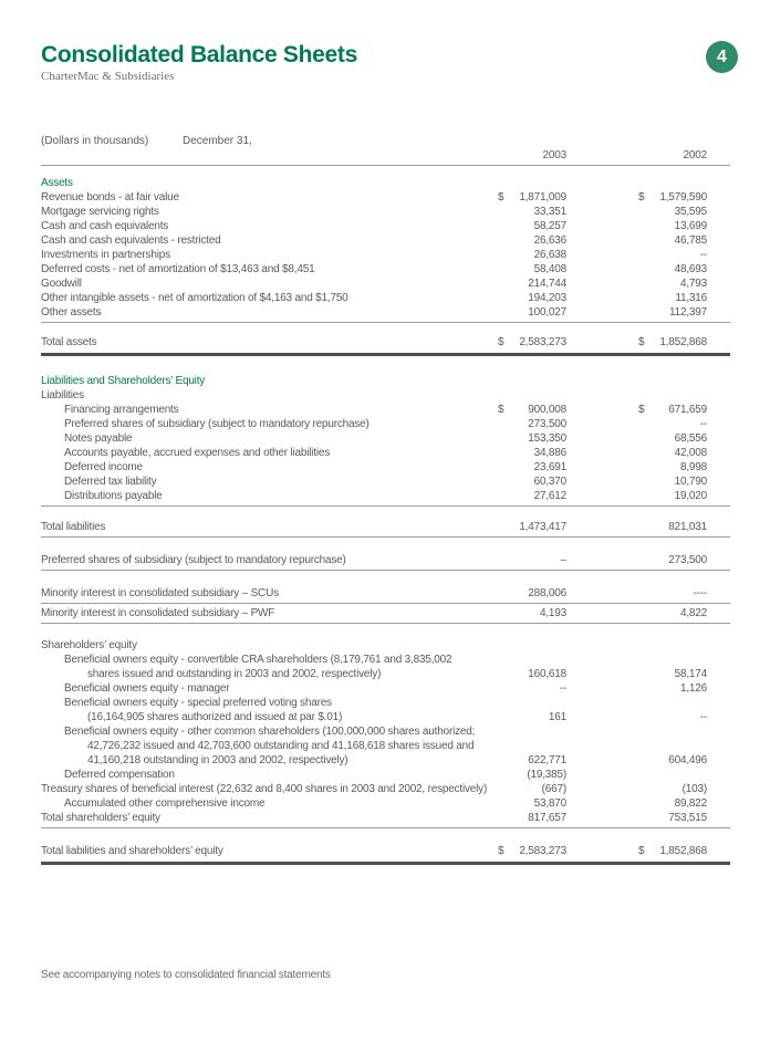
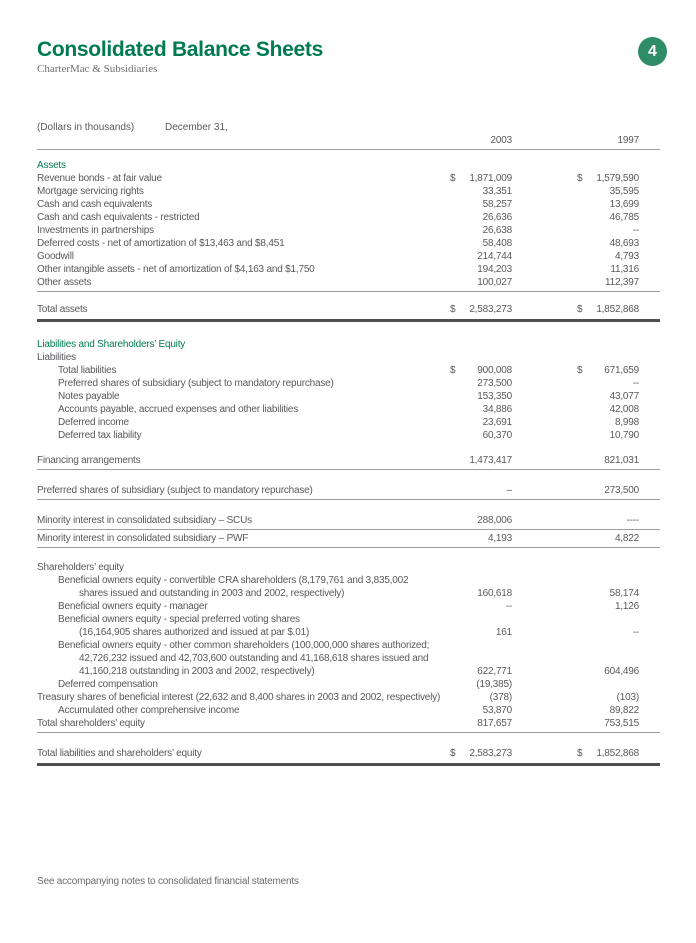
  4
  Consolidated Balance Sheets
  CharterMac & Subsidiaries
  (Dollars in thousands)
  December 31,
  2003
- 2002
+ 1997
  Assets
  Revenue bonds - at fair value
  $
  1,871,009
  $
  1,579,590
  Mortgage servicing rights
  33,351
  35,595
  Cash and cash equivalents
  58,257
  13,699
  Cash and cash equivalents - restricted
  26,636
  46,785
  Investments in partnerships
  26,638
  --
  Deferred costs - net of amortization of $13,463 and $8,451
  58,408
  48,693
  Goodwill
  214,744
  4,793
  Other intangible assets - net of amortization of $4,163 and $1,750
  194,203
  11,316
  Other assets
  100,027
  112,397
  Total assets
  $
  2,583,273
  $
  1,852,868
  Liabilities and Shareholders’ Equity
  Liabilities
- Financing arrangements
+ Total liabilities
  $
  900,008
  $
  671,659
  Preferred shares of subsidiary (subject to mandatory repurchase)
  273,500
  --
  Notes payable
  153,350
- 68,556
+ 43,077
  Accounts payable, accrued expenses and other liabilities
  34,886
  42,008
  Deferred income
  23,691
  8,998
  Deferred tax liability
  60,370
  10,790
- Distributions payable
- 27,612
- 19,020
- Total liabilities
+ Financing arrangements
  1,473,417
  821,031
  Preferred shares of subsidiary (subject to mandatory repurchase)
  –
  273,500
  Minority interest in consolidated subsidiary – SCUs
  288,006
  ----
  Minority interest in consolidated subsidiary – PWF
  4,193
  4,822
  Shareholders’ equity
  Beneficial owners equity - convertible CRA shareholders (8,179,761 and 3,835,002
  shares issued and outstanding in 2003 and 2002, respectively)
  160,618
  58,174
  Beneficial owners equity - manager
  --
  1,126
  Beneficial owners equity - special preferred voting shares
  (16,164,905 shares authorized and issued at par $.01)
  161
  --
  Beneficial owners equity - other common shareholders (100,000,000 shares authorized;
  42,726,232 issued and 42,703,600 outstanding and 41,168,618 shares issued and
  41,160,218 outstanding in 2003 and 2002, respectively)
  622,771
  604,496
  Deferred compensation
  (19,385)
  Treasury shares of beneficial interest (22,632 and 8,400 shares in 2003 and 2002, respectively)
- (667)
+ (378)
  (103)
  Accumulated other comprehensive income
  53,870
  89,822
  Total shareholders’ equity
  817,657
  753,515
  Total liabilities and shareholders’ equity
  $
  2,583,273
  $
  1,852,868
  See accompanying notes to consolidated financial statements
